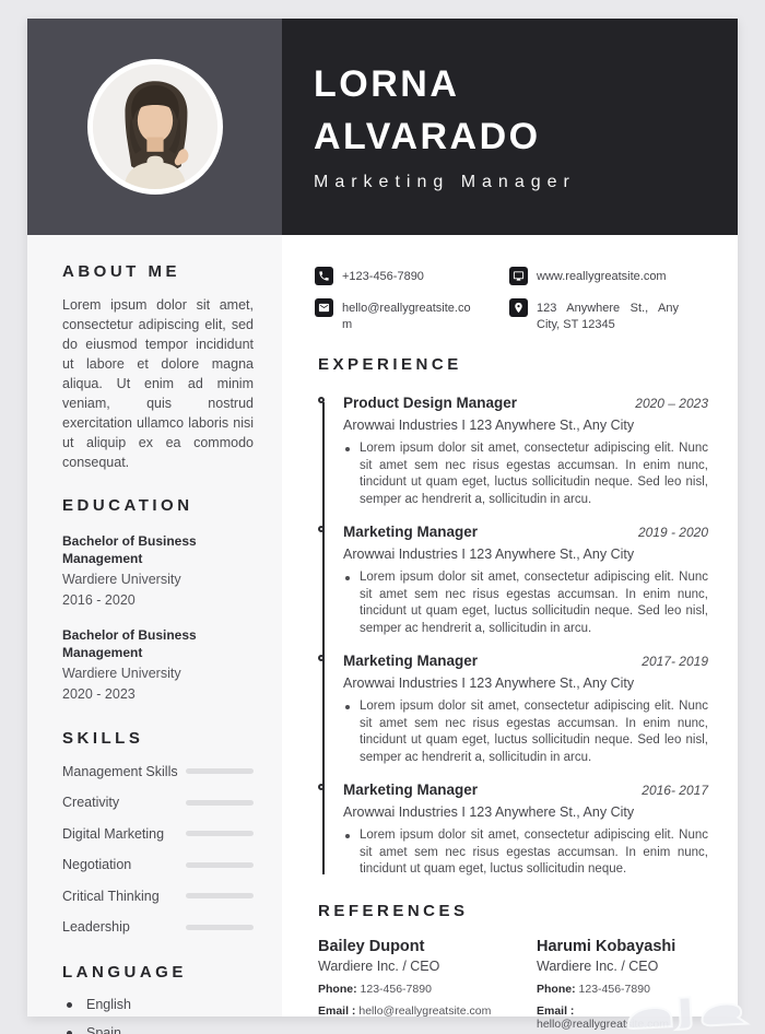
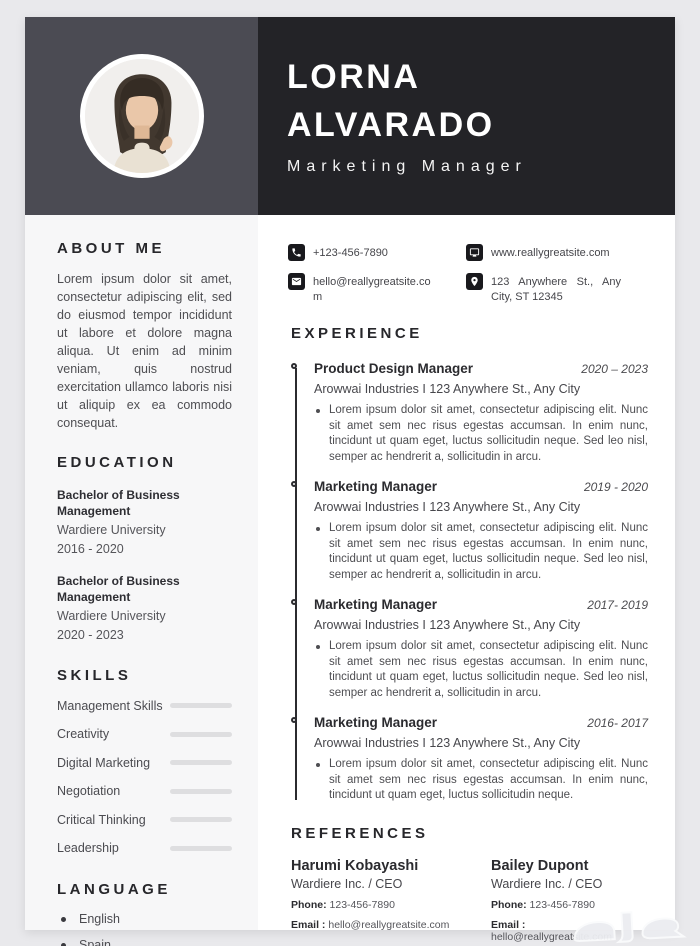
  LORNA
  ALVARADO
  Marketing Manager
  ABOUT ME
  Lorem ipsum dolor sit amet, consectetur adipiscing elit, sed do eiusmod tempor incididunt ut labore et dolore magna aliqua. Ut enim ad minim veniam, quis nostrud exercitation ullamco laboris nisi ut aliquip ex ea commodo consequat.
  EDUCATION
  Bachelor of Business Management
  Wardiere University
  2016 - 2020
  Bachelor of Business Management
  Wardiere University
  2020 - 2023
  SKILLS
  Management Skills
  Creativity
  Digital Marketing
  Negotiation
  Critical Thinking
  Leadership
  LANGUAGE
  English
  Spain
  +123-456-7890
  www.reallygreatsite.com
  hello@reallygreatsite.com
  123 Anywhere St., Any City, ST 12345
  EXPERIENCE
  Product Design Manager
  2020 – 2023
  Arowwai Industries I 123 Anywhere St., Any City
  Lorem ipsum dolor sit amet, consectetur adipiscing elit. Nunc sit amet sem nec risus egestas accumsan. In enim nunc, tincidunt ut quam eget, luctus sollicitudin neque. Sed leo nisl, semper ac hendrerit a, sollicitudin in arcu.
  Marketing Manager
  2019 - 2020
  Arowwai Industries I 123 Anywhere St., Any City
  Lorem ipsum dolor sit amet, consectetur adipiscing elit. Nunc sit amet sem nec risus egestas accumsan. In enim nunc, tincidunt ut quam eget, luctus sollicitudin neque. Sed leo nisl, semper ac hendrerit a, sollicitudin in arcu.
  Marketing Manager
  2017- 2019
  Arowwai Industries I 123 Anywhere St., Any City
  Lorem ipsum dolor sit amet, consectetur adipiscing elit. Nunc sit amet sem nec risus egestas accumsan. In enim nunc, tincidunt ut quam eget, luctus sollicitudin neque. Sed leo nisl, semper ac hendrerit a, sollicitudin in arcu.
  Marketing Manager
  2016- 2017
  Arowwai Industries I 123 Anywhere St., Any City
  Lorem ipsum dolor sit amet, consectetur adipiscing elit. Nunc sit amet sem nec risus egestas accumsan. In enim nunc, tincidunt ut quam eget, luctus sollicitudin neque.
  REFERENCES
- Bailey Dupont
+ Harumi Kobayashi
  Wardiere Inc. / CEO
  Phone: 123-456-7890
  Email : hello@reallygreatsite.com
- Harumi Kobayashi
+ Bailey Dupont
  Wardiere Inc. / CEO
  Phone: 123-456-7890
  Email : hello@reallygreat
